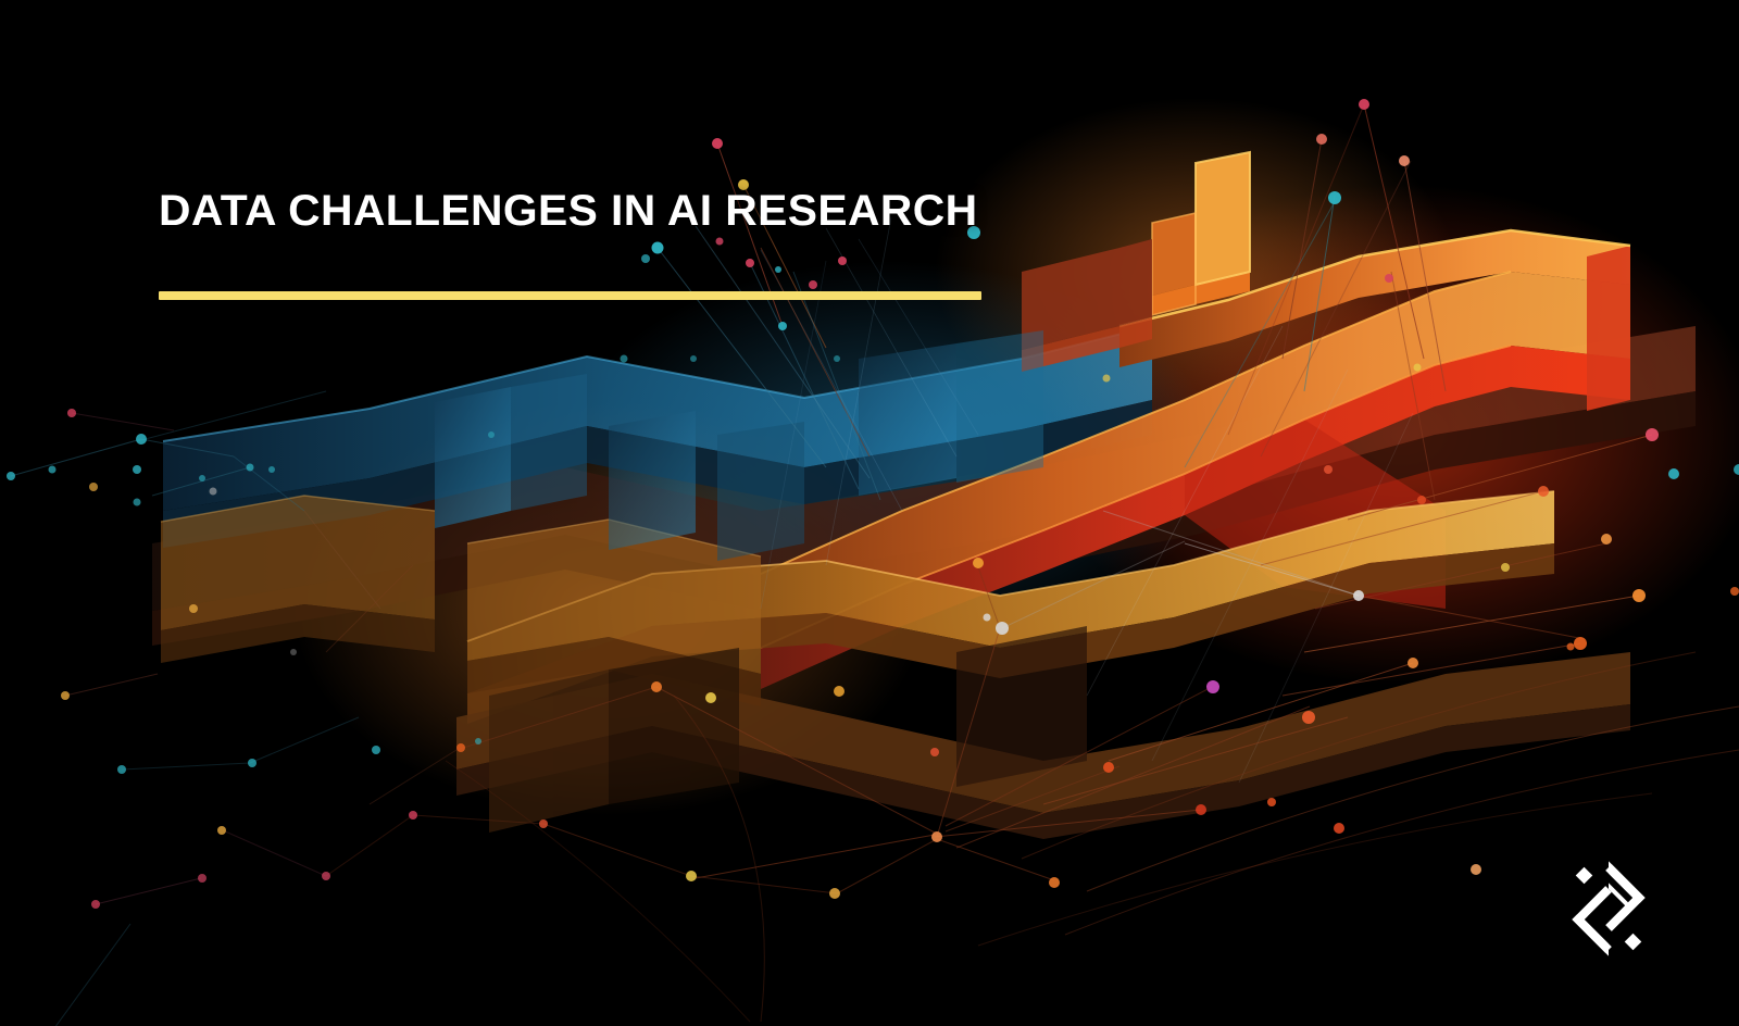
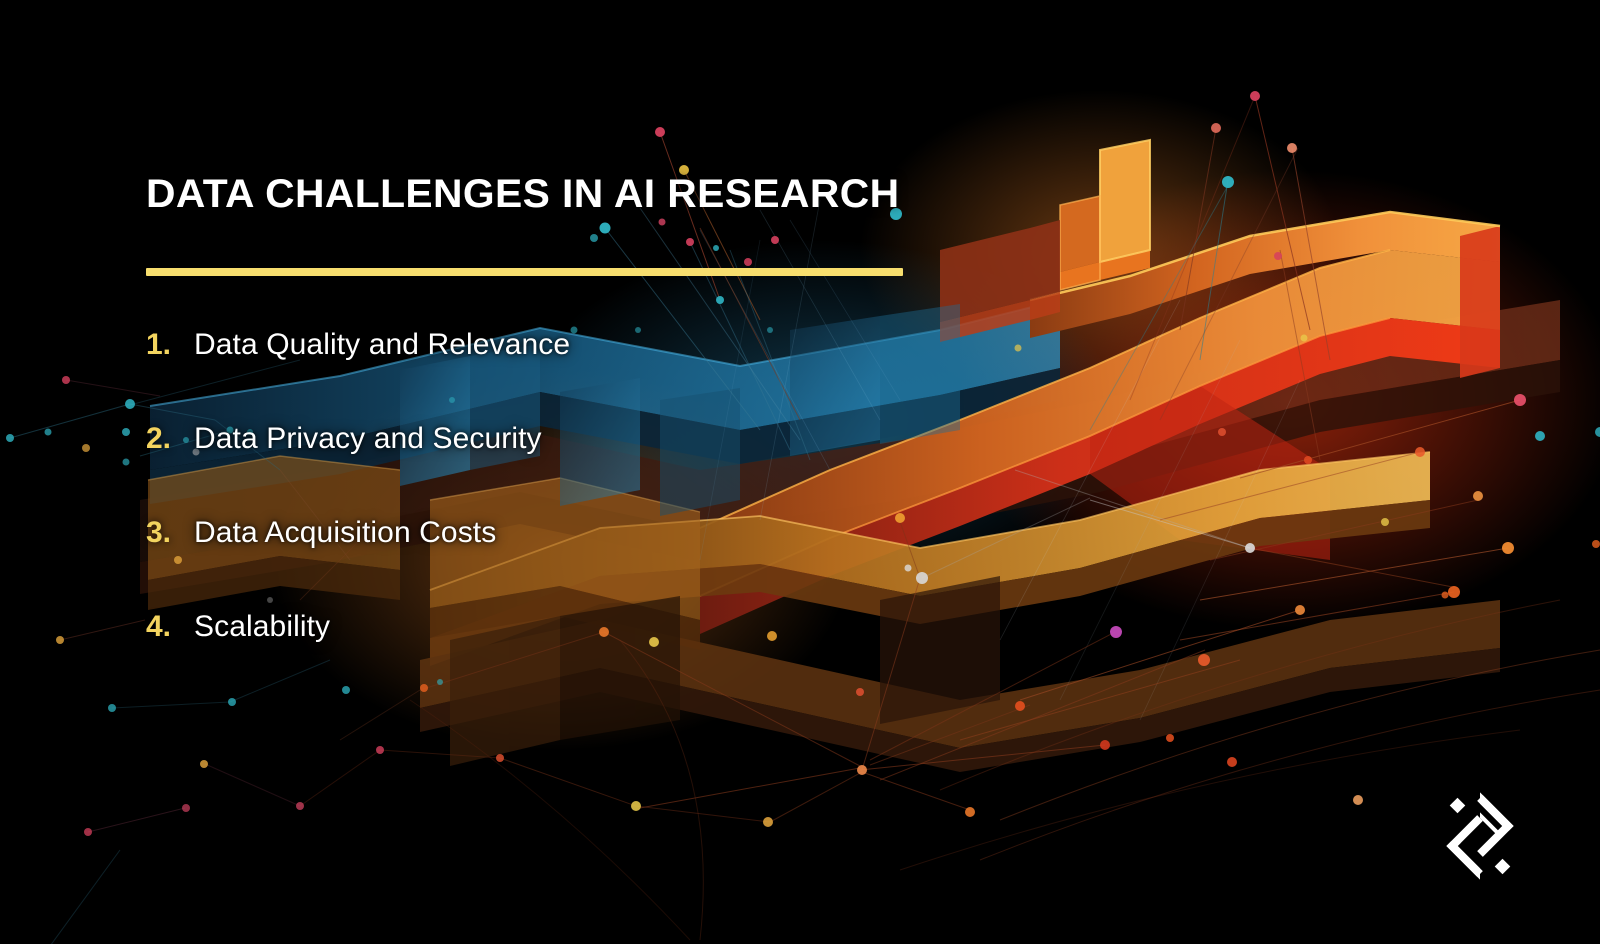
  DATA CHALLENGES IN AI RESEARCH
+ 1.
+ Data Quality and Relevance
+ 2.
+ Data Privacy and Security
+ 3.
+ Data Acquisition Costs
+ 4.
+ Scalability
